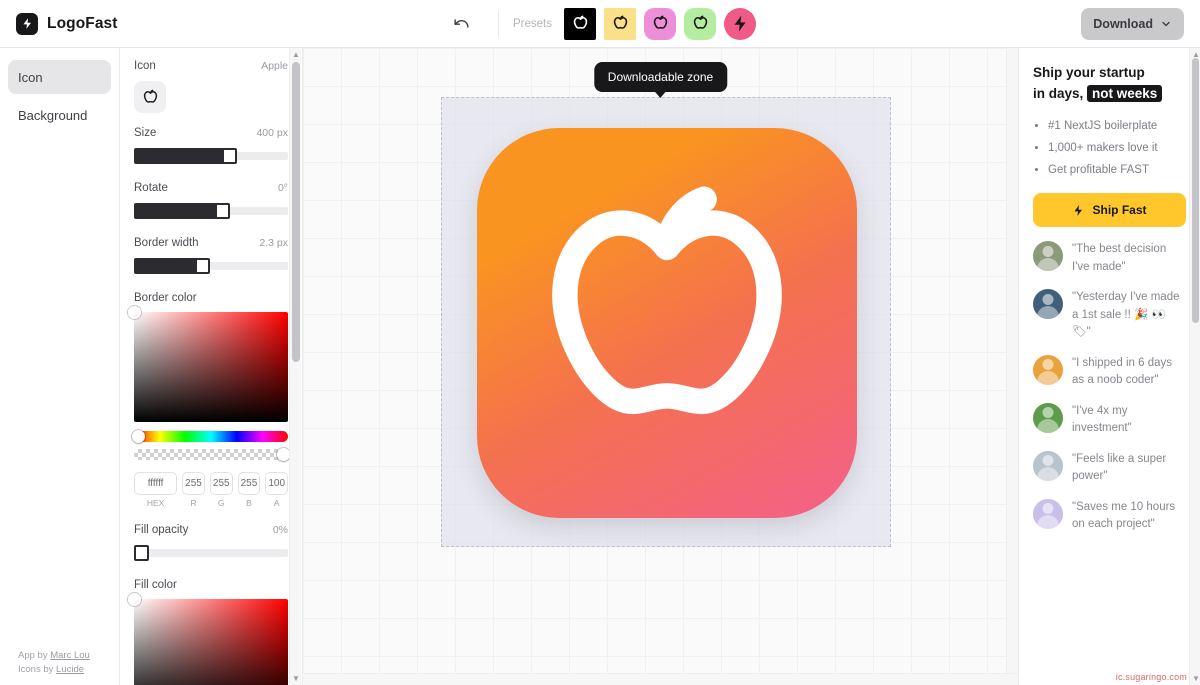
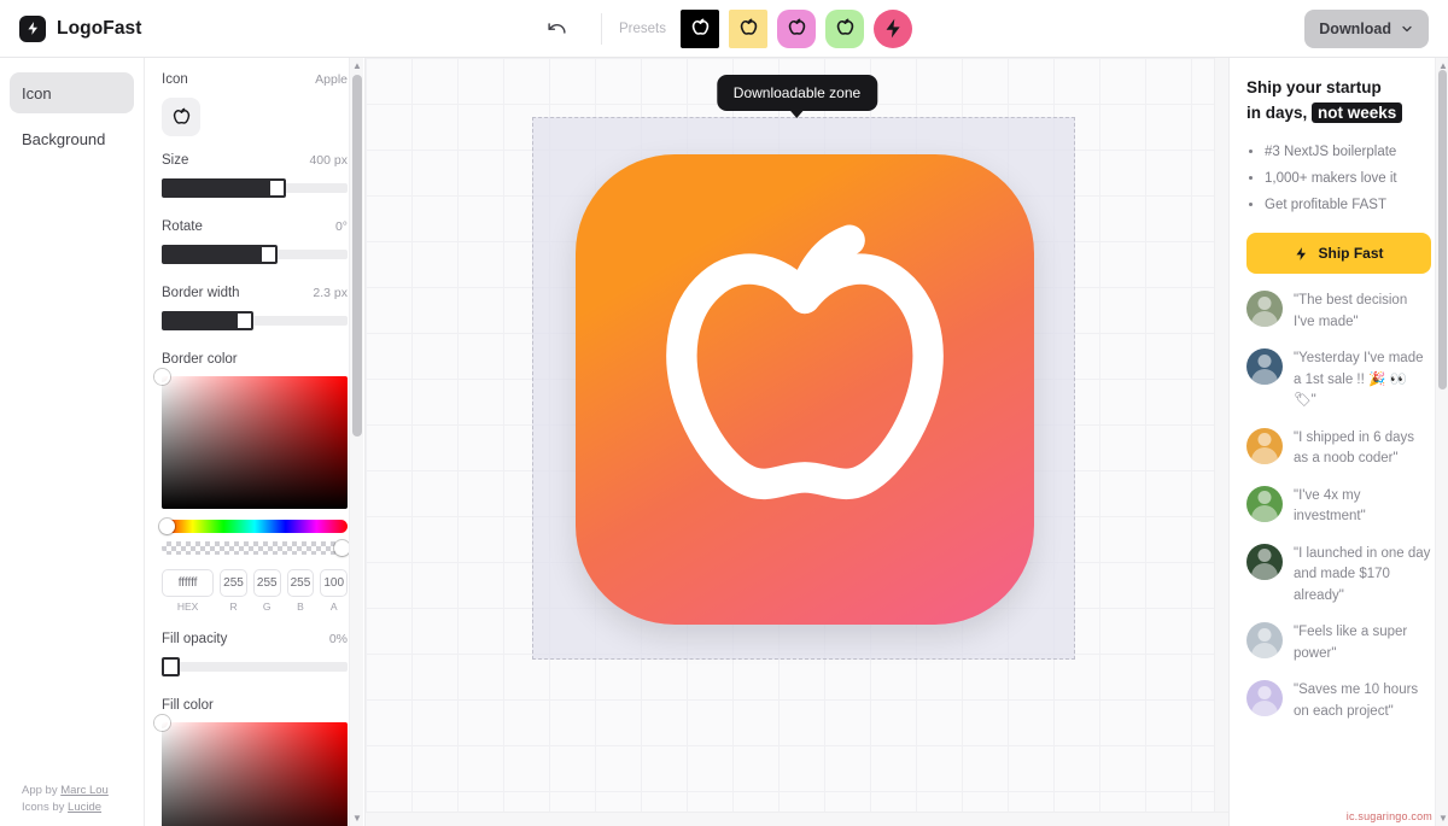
  LogoFast
  Presets
  Download
  Icon
  Background
  App by Marc Lou
  Icons by Lucide
  Icon
  Apple
  Size
  400 px
  Rotate
  0°
  Border width
  2.3 px
  Border color
  ffffff
  HEX
  255
  R
  255
  G
  255
  B
  100
  A
  Fill opacity
  0%
  Fill color
  ▲
  ▼
  Downloadable zone
  Ship your startup
  in days, not weeks
- #1 NextJS boilerplate
+ #3 NextJS boilerplate
  1,000+ makers love it
  Get profitable FAST
  Ship Fast
  "The best decision I've made"
  "Yesterday I've made a 1st sale !! 🎉 👀 🏷"
  "I shipped in 6 days as a noob coder"
  "I've 4x my investment"
+ "I launched in one day and made $170 already"
  "Feels like a super power"
  "Saves me 10 hours on each project"
  ▲
  ▼
  ic.sugaringo.com
